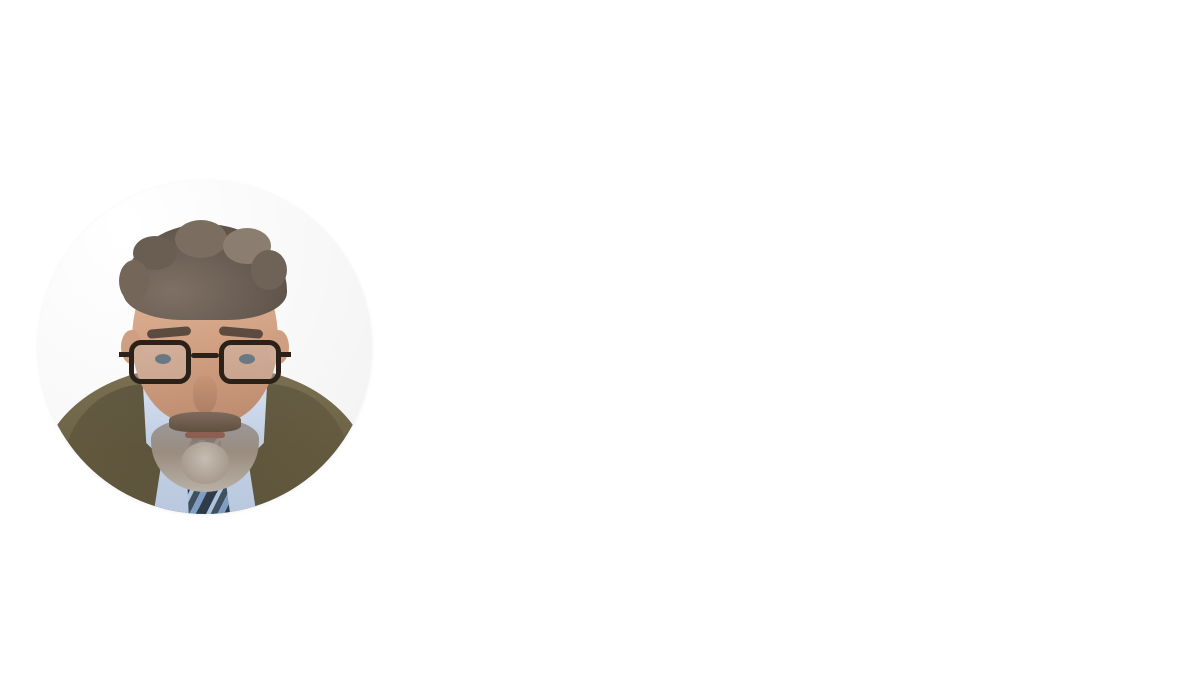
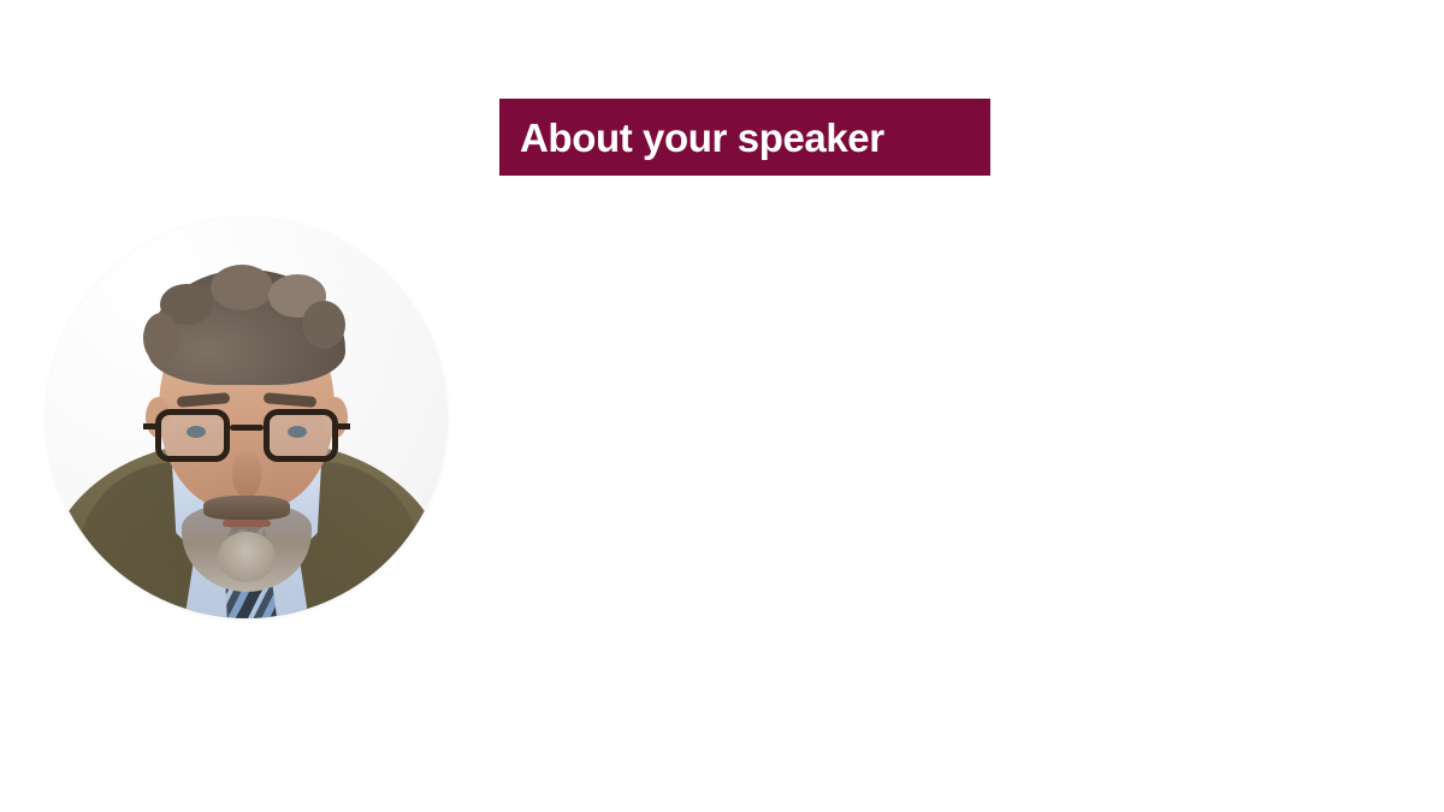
+ About your speaker
